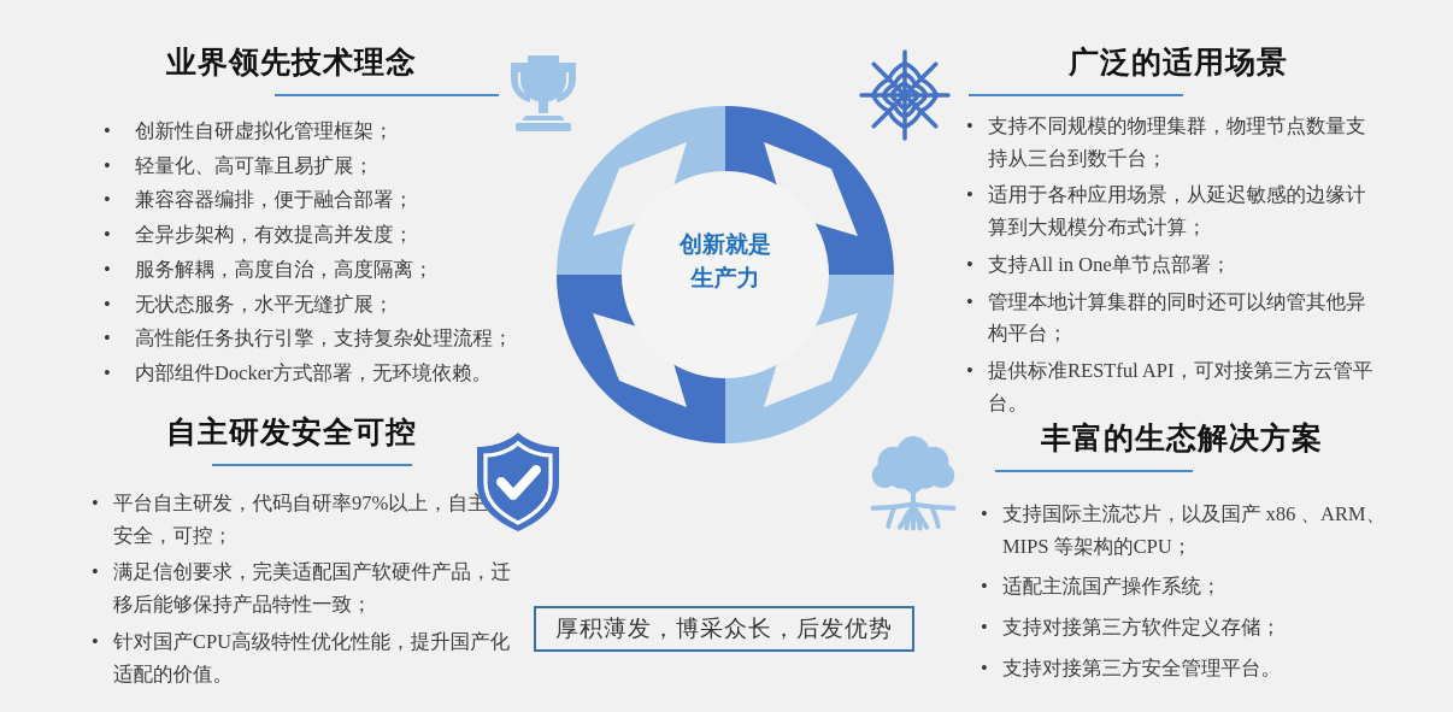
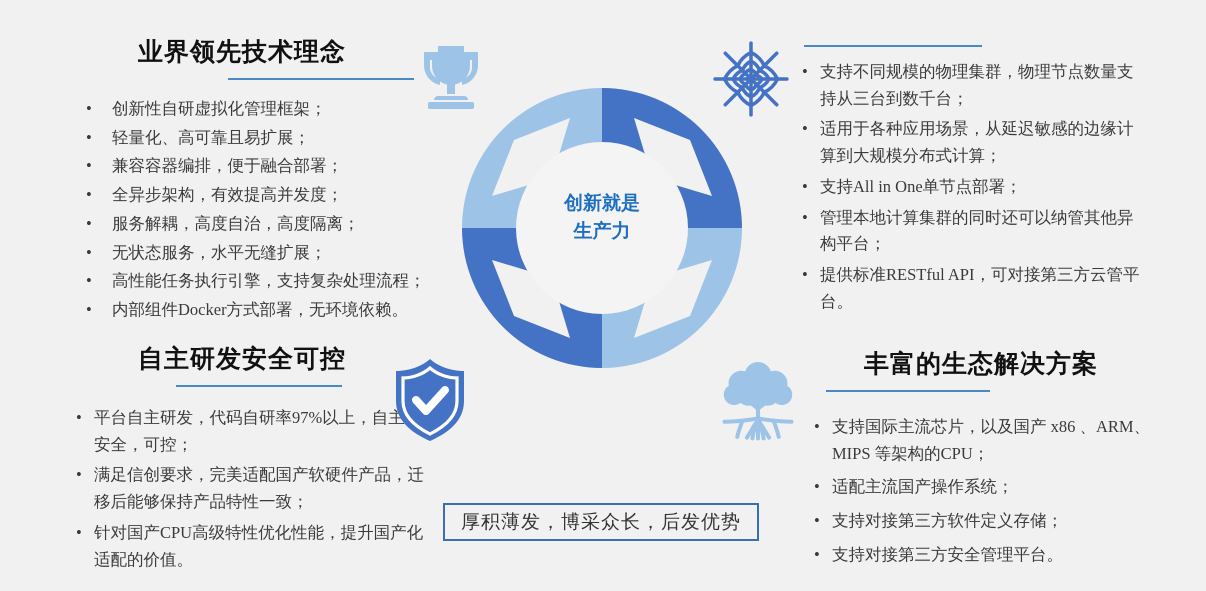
  业界领先技术理念
  •
  创新性自研虚拟化管理框架；
  •
  轻量化、高可靠且易扩展；
  •
  兼容容器编排，便于融合部署；
  •
  全异步架构，有效提高并发度；
  •
  服务解耦，高度自治，高度隔离；
  •
  无状态服务，水平无缝扩展；
  •
  高性能任务执行引擎，支持复杂处理流程；
  •
  内部组件Docker方式部署，无环境依赖。
- 广泛的适用场景
  •
  支持不同规模的物理集群，物理节点数量支持从三台到数千台；
  •
  适用于各种应用场景，从延迟敏感的边缘计算到大规模分布式计算；
  •
  支持All in One单节点部署；
  •
  管理本地计算集群的同时还可以纳管其他异构平台；
  •
  提供标准RESTful API，可对接第三方云管平台。
  自主研发安全可控
  •
  平台自主研发，代码自研率97%以上，自主安全，可控；
  •
  满足信创要求，完美适配国产软硬件产品，迁移后能够保持产品特性一致；
  •
  针对国产CPU高级特性优化性能，提升国产化适配的价值。
  丰富的生态解决方案
  •
  支持国际主流芯片，以及国产 x86 、ARM、MIPS 等架构的CPU；
  •
  适配主流国产操作系统；
  •
  支持对接第三方软件定义存储；
  •
  支持对接第三方安全管理平台。
  创新就是
  生产力
  厚积薄发，博采众长，后发优势
